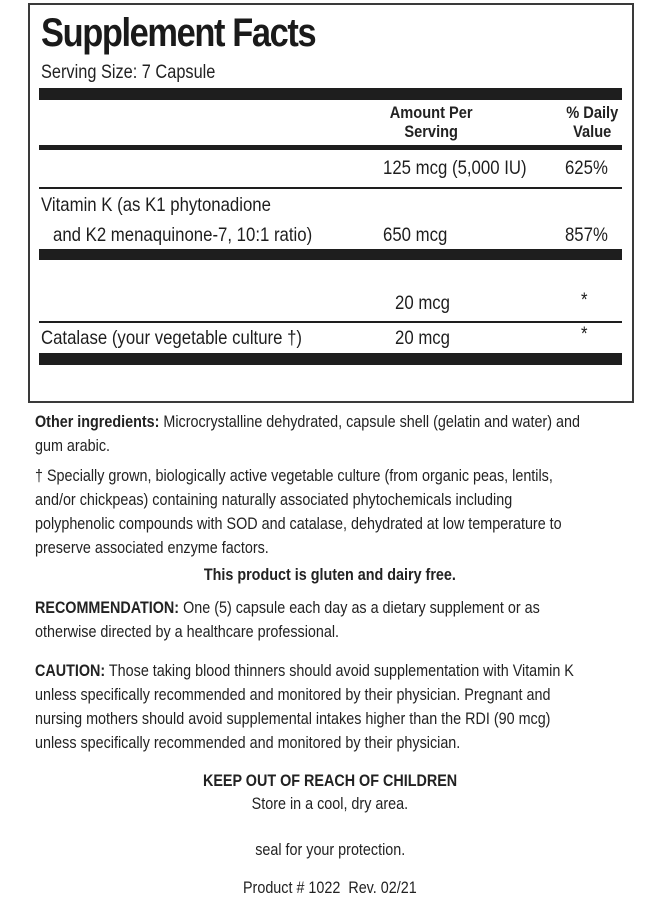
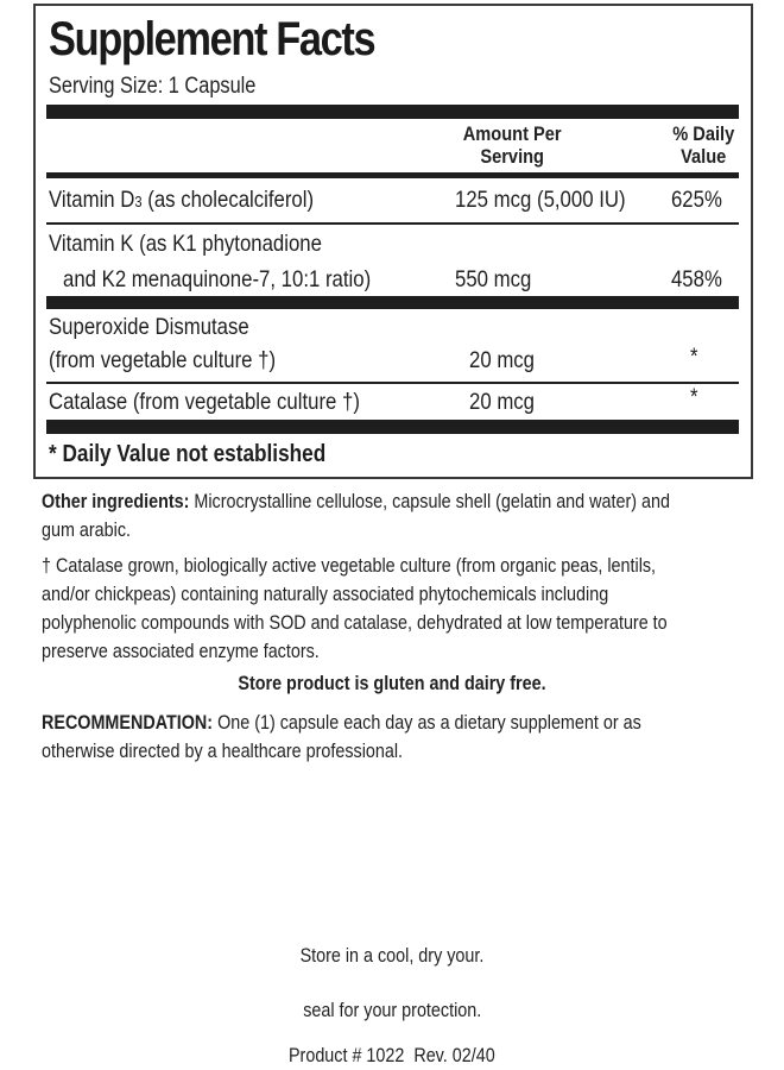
  Supplement Facts
- Serving Size: 7 Capsule
+ Serving Size: 1 Capsule
  Amount Per
  Serving
  % Daily
  Value
+ Vitamin D3 (as cholecalciferol)
  125 mcg (5,000 IU)
  625%
  Vitamin K (as K1 phytonadione
  and K2 menaquinone-7, 10:1 ratio)
- 650 mcg
+ 550 mcg
- 857%
+ 458%
+ Superoxide Dismutase
+ (from vegetable culture †)
  20 mcg
  *
- Catalase (your vegetable culture †)
+ Catalase (from vegetable culture †)
  20 mcg
  *
+ * Daily Value not established
- Other ingredients: Microcrystalline dehydrated, capsule shell (gelatin and water) and gum arabic.
+ Other ingredients: Microcrystalline cellulose, capsule shell (gelatin and water) and gum arabic.
- † Specially grown, biologically active vegetable culture (from organic peas, lentils, and/or chickpeas) containing naturally associated phytochemicals including polyphenolic compounds with SOD and catalase, dehydrated at low temperature to preserve associated enzyme factors.
+ † Catalase grown, biologically active vegetable culture (from organic peas, lentils, and/or chickpeas) containing naturally associated phytochemicals including polyphenolic compounds with SOD and catalase, dehydrated at low temperature to preserve associated enzyme factors.
- This product is gluten and dairy free.
+ Store product is gluten and dairy free.
- RECOMMENDATION: One (5) capsule each day as a dietary supplement or as otherwise directed by a healthcare professional.
+ RECOMMENDATION: One (1) capsule each day as a dietary supplement or as otherwise directed by a healthcare professional.
- CAUTION: Those taking blood thinners should avoid supplementation with Vitamin K unless specifically recommended and monitored by their physician. Pregnant and nursing mothers should avoid supplemental intakes higher than the RDI (90 mcg) unless specifically recommended and monitored by their physician.
- KEEP OUT OF REACH OF CHILDREN
- Store in a cool, dry area.
+ Store in a cool, dry your.
  seal for your protection.
- Product # 1022 Rev. 02/21
+ Product # 1022 Rev. 02/40
